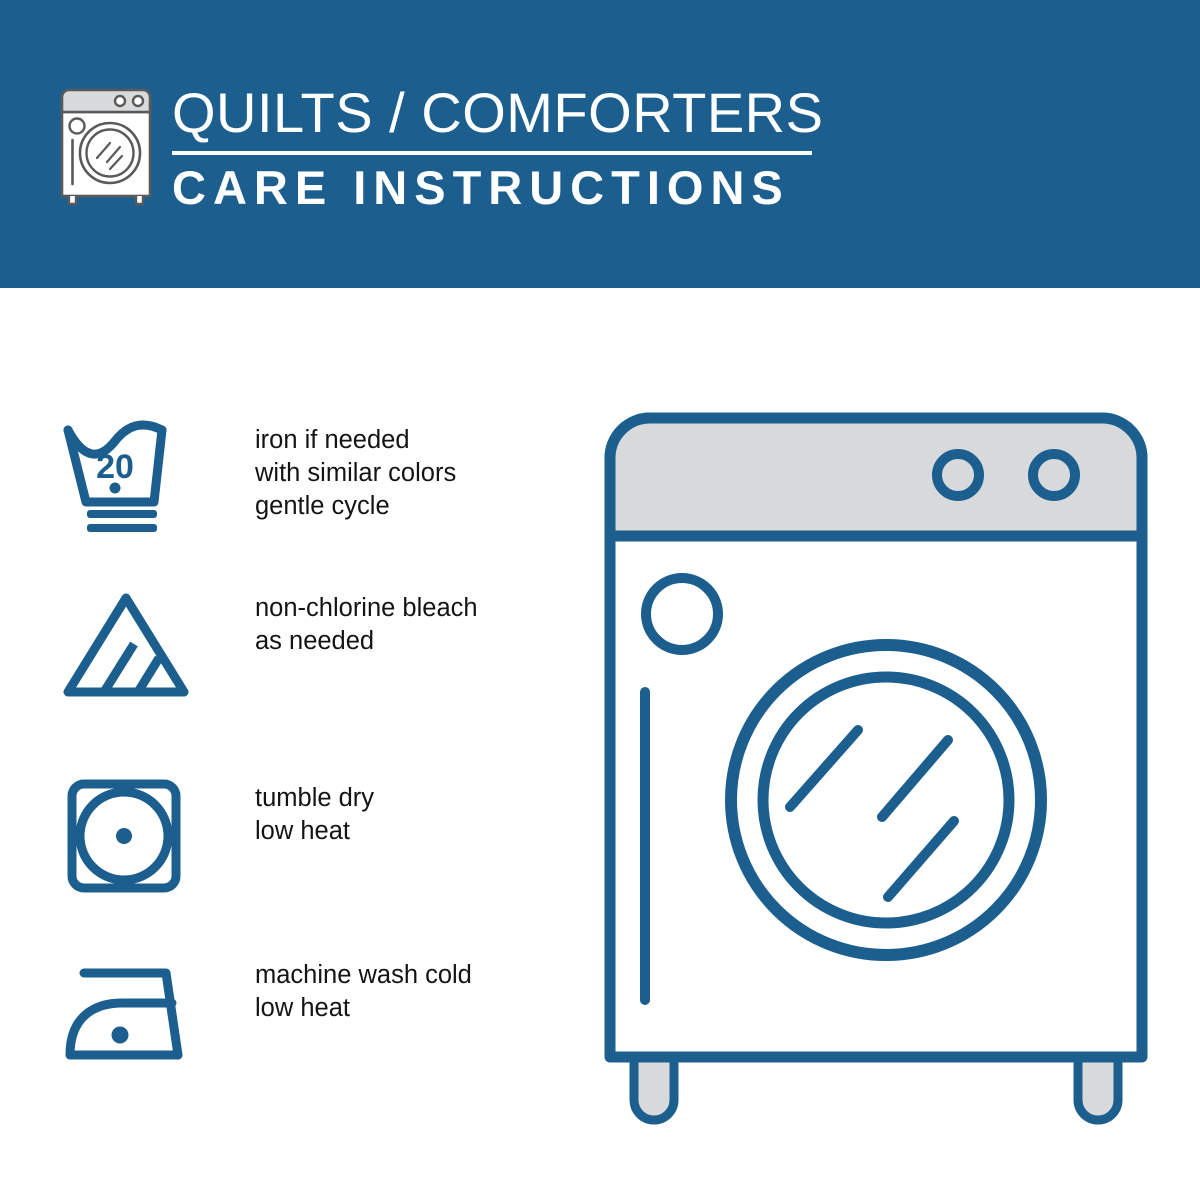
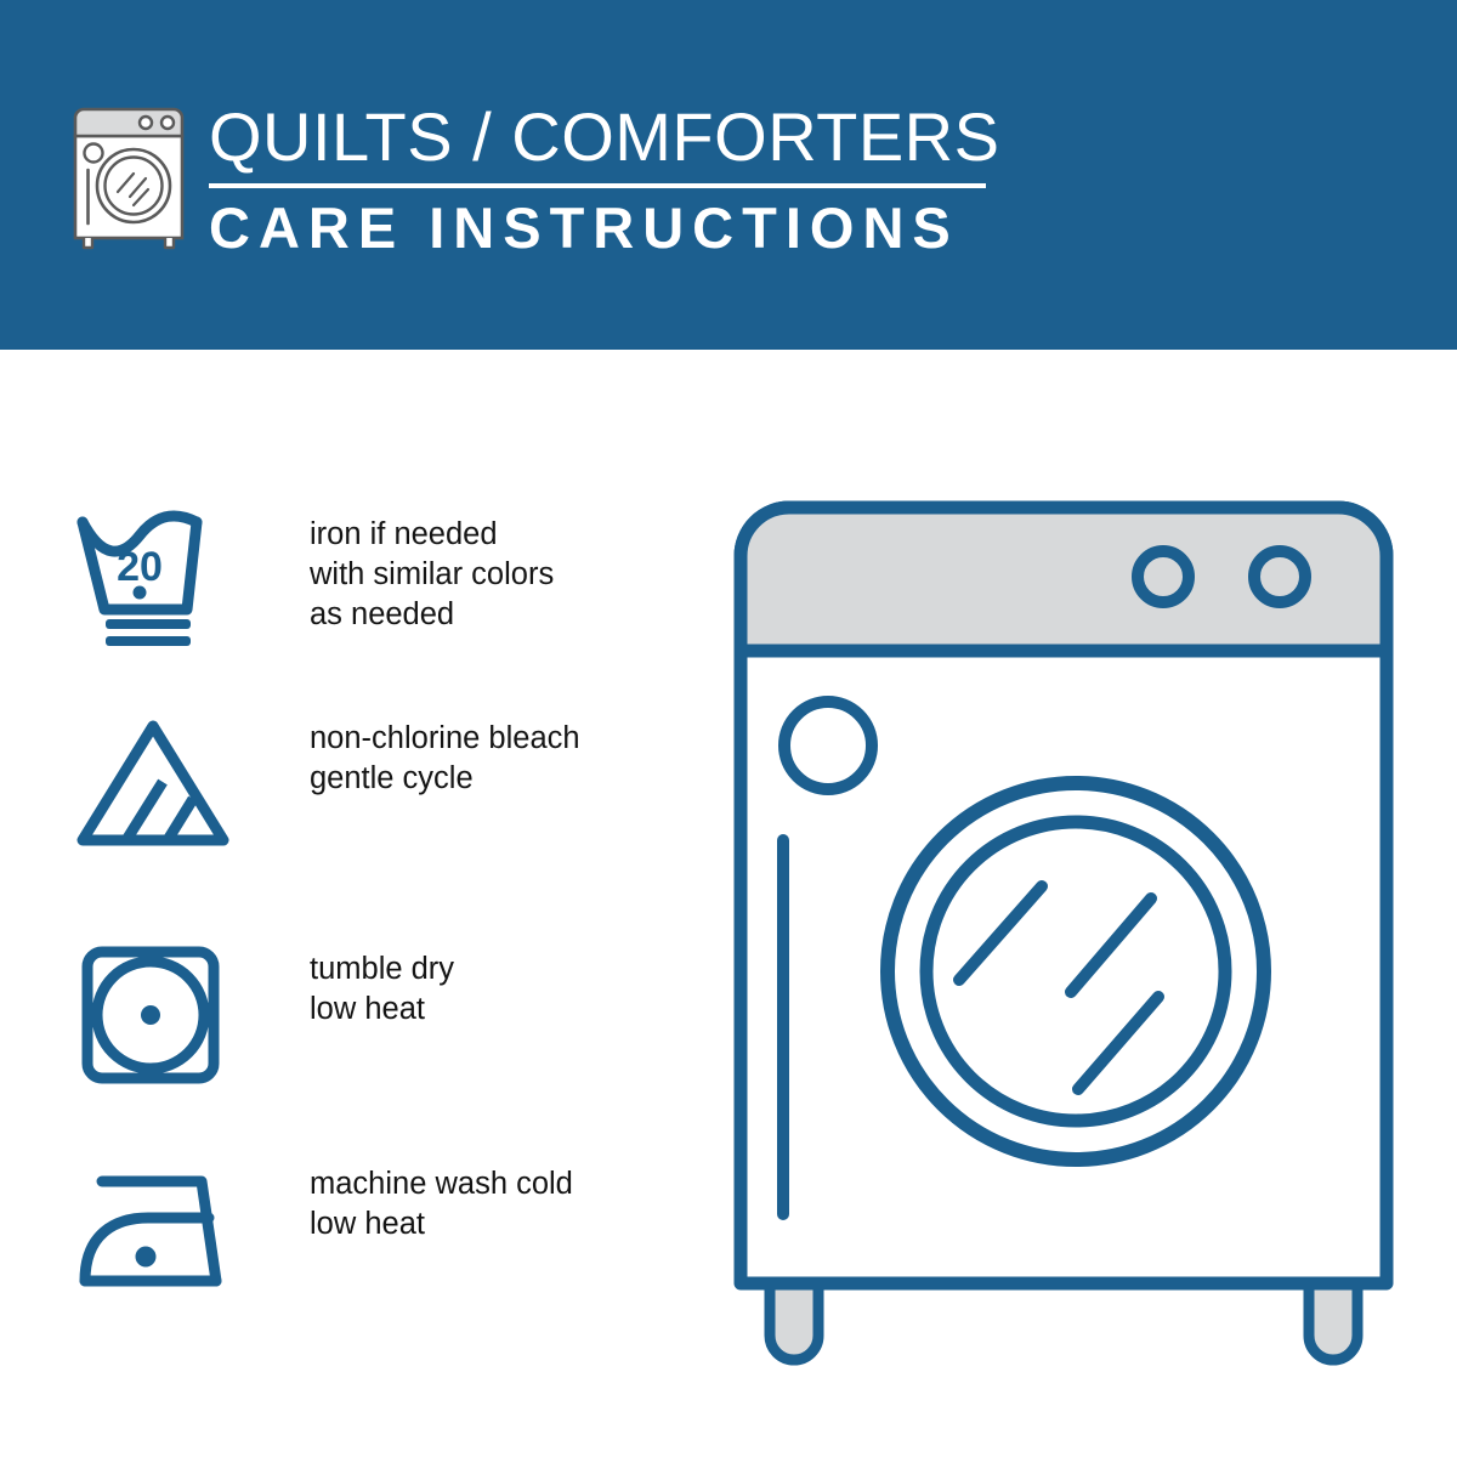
  QUILTS / COMFORTERS
  CARE INSTRUCTIONS
  20
  iron if needed
  with similar colors
- gentle cycle
+ as needed
  non-chlorine bleach
- as needed
+ gentle cycle
  tumble dry
  low heat
  machine wash cold
  low heat
